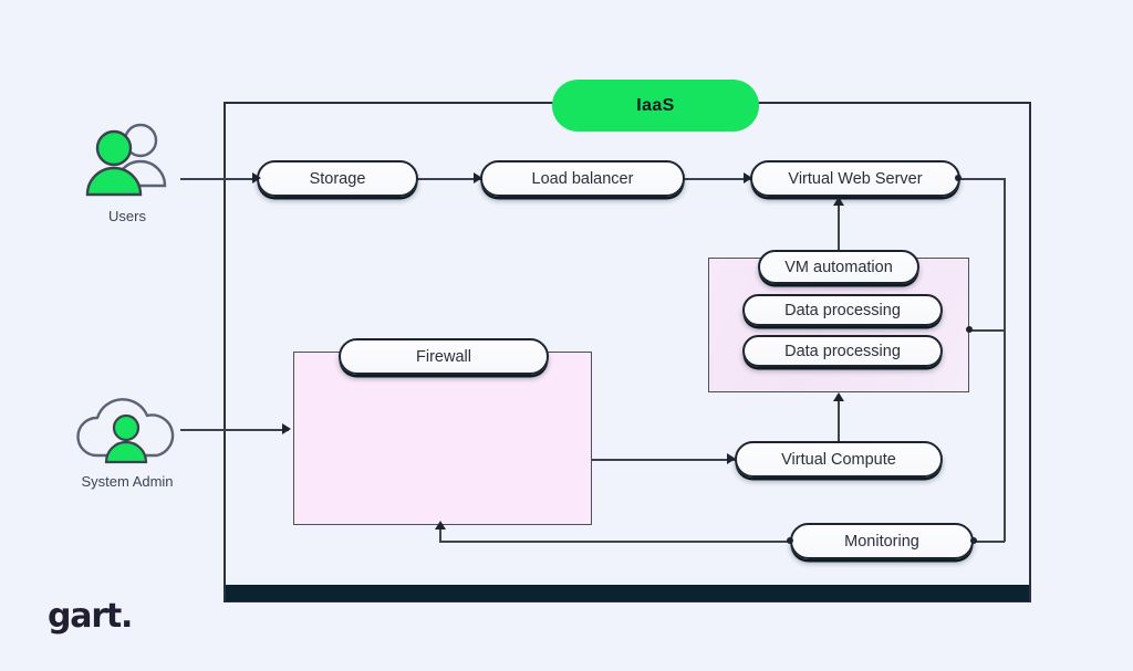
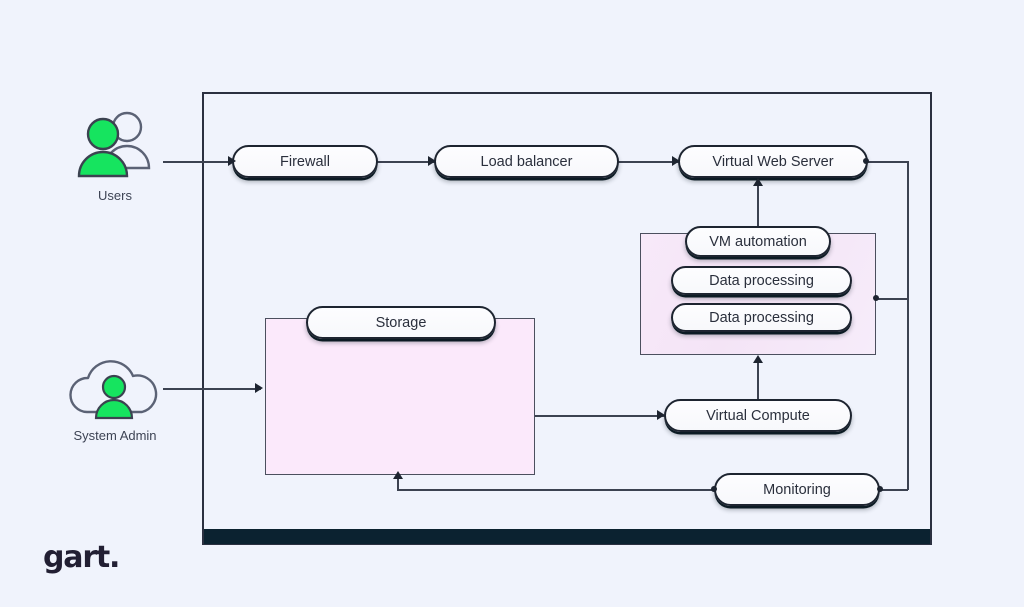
- IaaS
  Users
  System Admin
- Storage
+ Firewall
  Load balancer
  Virtual Web Server
  VM automation
  Data processing
  Data processing
- Firewall
+ Storage
  Virtual Compute
  Monitoring
  gart.
